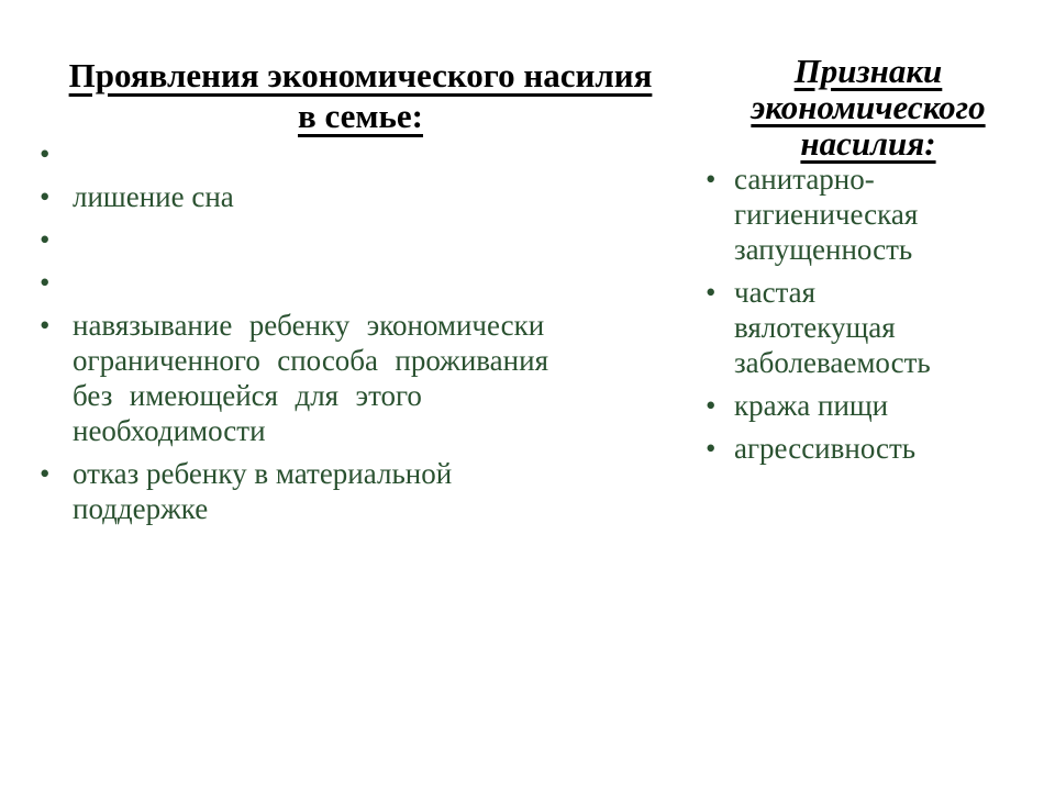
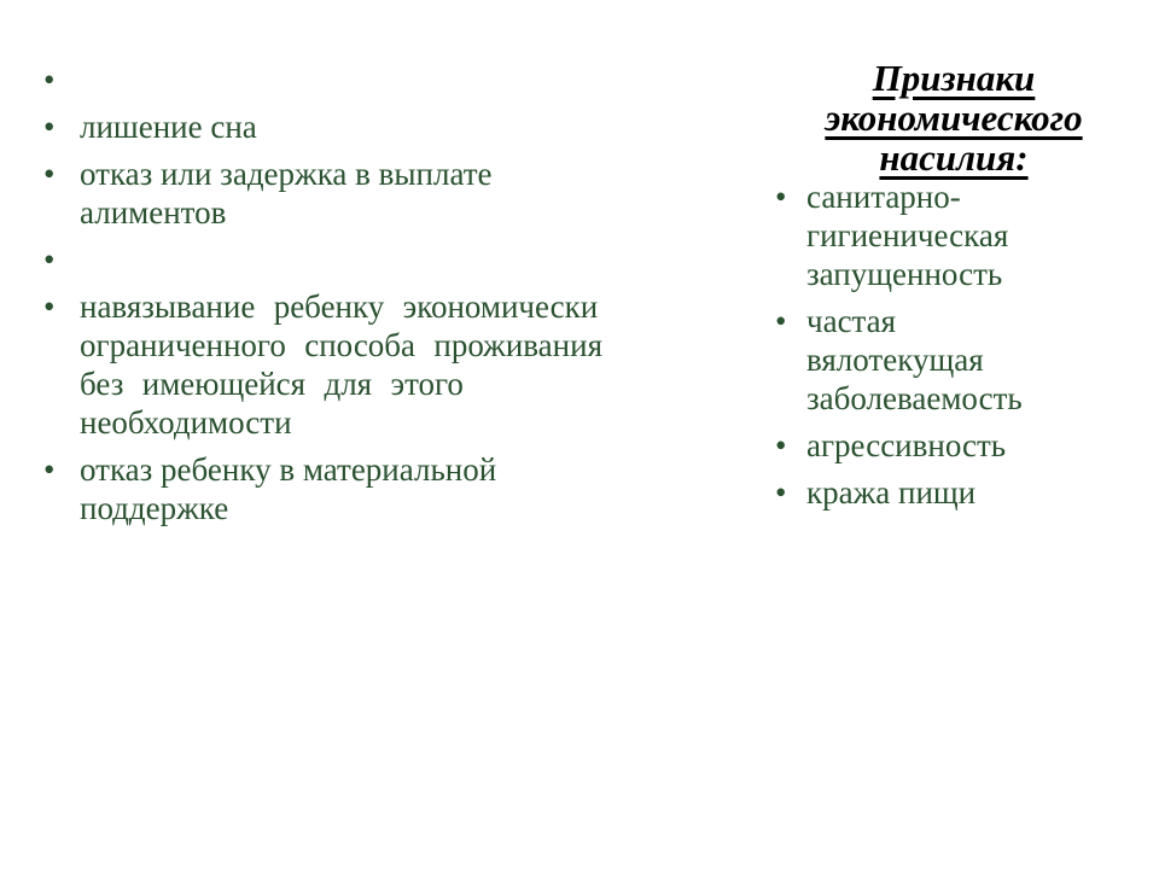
- Проявления экономического насилия
- в семье:
  •
  •
  лишение сна
  •
+ отказ или задержка в выплате
+ алиментов
  •
  •
  навязывание ребенку экономически
  ограниченного способа проживания
  без имеющейся для этого
  необходимости
  •
  отказ ребенку в материальной
  поддержке
  Признаки
  экономического
  насилия:
  •
  санитарно-
  гигиеническая
  запущенность
  •
  частая
  вялотекущая
  заболеваемость
  •
- кража пищи
+ агрессивность
  •
- агрессивность
+ кража пищи
